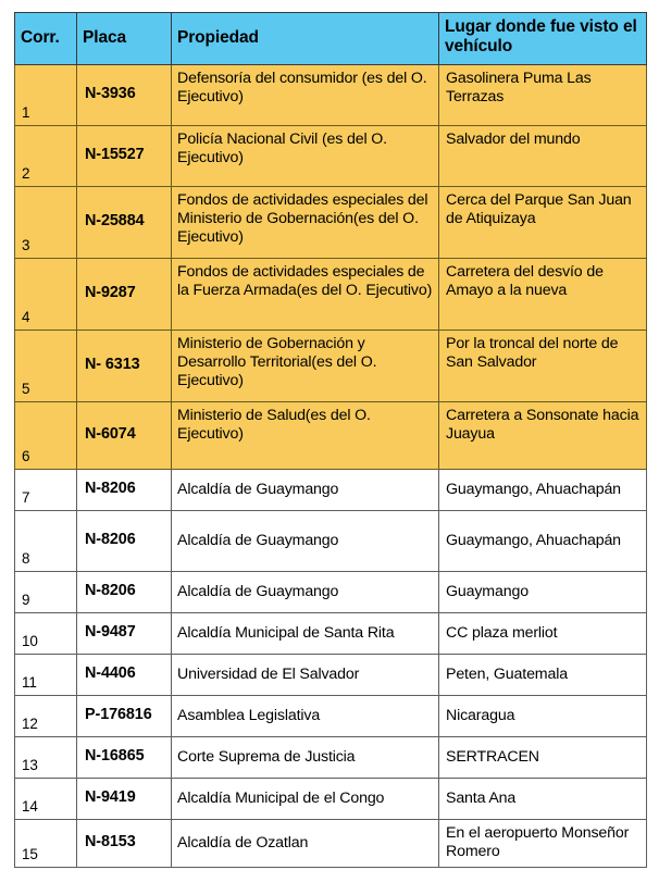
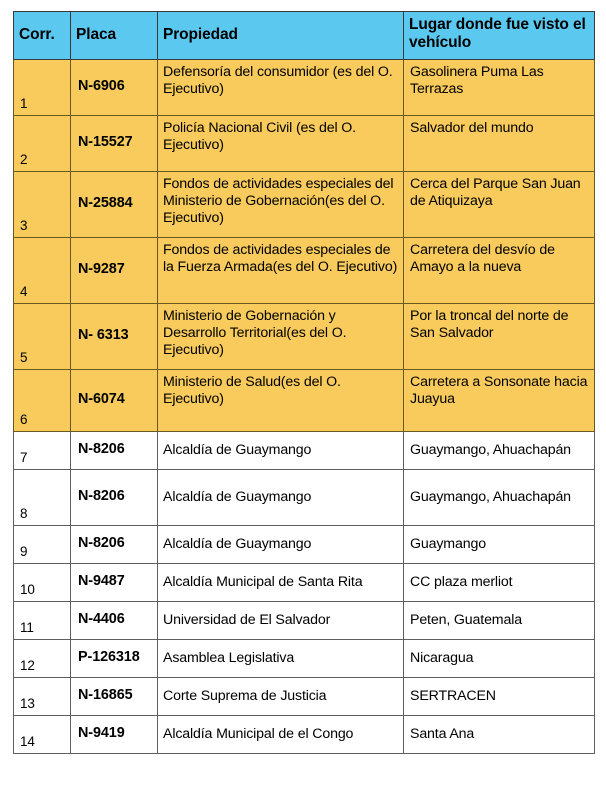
  Corr.	Placa	Propiedad	Lugar donde fue visto el vehículo
- 1	N-3936	Defensoría del consumidor (es del O. Ejecutivo)	Gasolinera Puma Las Terrazas
+ 1	N-6906	Defensoría del consumidor (es del O. Ejecutivo)	Gasolinera Puma Las Terrazas
  2	N-15527	Policía Nacional Civil (es del O. Ejecutivo)	Salvador del mundo
  3	N-25884	Fondos de actividades especiales del Ministerio de Gobernación(es del O. Ejecutivo)	Cerca del Parque San Juan de Atiquizaya
  4	N-9287	Fondos de actividades especiales de la Fuerza Armada(es del O. Ejecutivo)	Carretera del desvío de Amayo a la nueva
  5	N- 6313	Ministerio de Gobernación y Desarrollo Territorial(es del O. Ejecutivo)	Por la troncal del norte de San Salvador
  6	N-6074	Ministerio de Salud(es del O. Ejecutivo)	Carretera a Sonsonate hacia Juayua
  7	N-8206	Alcaldía de Guaymango	Guaymango, Ahuachapán
  8	N-8206	Alcaldía de Guaymango	Guaymango, Ahuachapán
  9	N-8206	Alcaldía de Guaymango	Guaymango
  10	N-9487	Alcaldía Municipal de Santa Rita	CC plaza merliot
  11	N-4406	Universidad de El Salvador	Peten, Guatemala
- 12	P-176816	Asamblea Legislativa	Nicaragua
+ 12	P-126318	Asamblea Legislativa	Nicaragua
  13	N-16865	Corte Suprema de Justicia	SERTRACEN
  14	N-9419	Alcaldía Municipal de el Congo	Santa Ana
- 15	N-8153	Alcaldía de Ozatlan	En el aeropuerto Monseñor Romero
